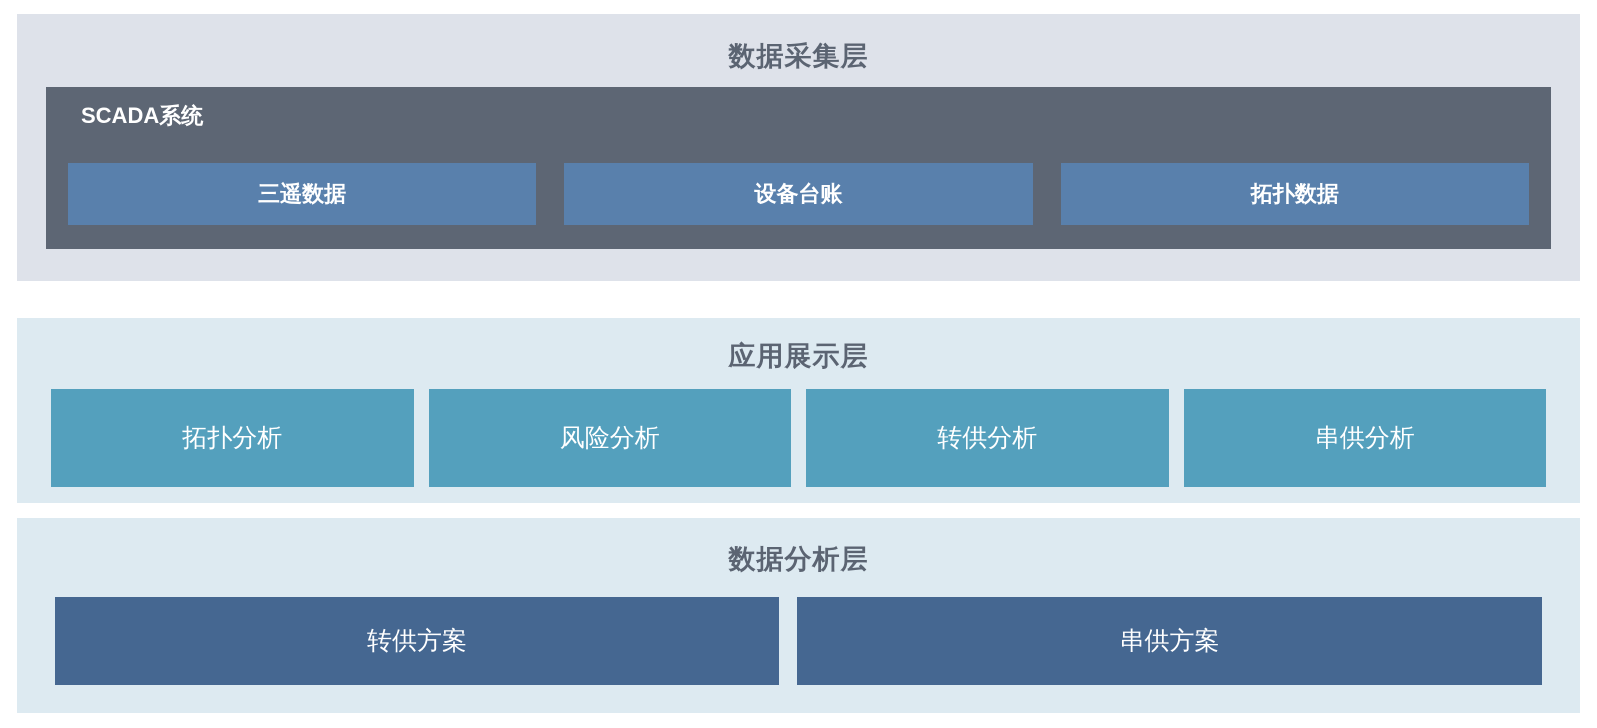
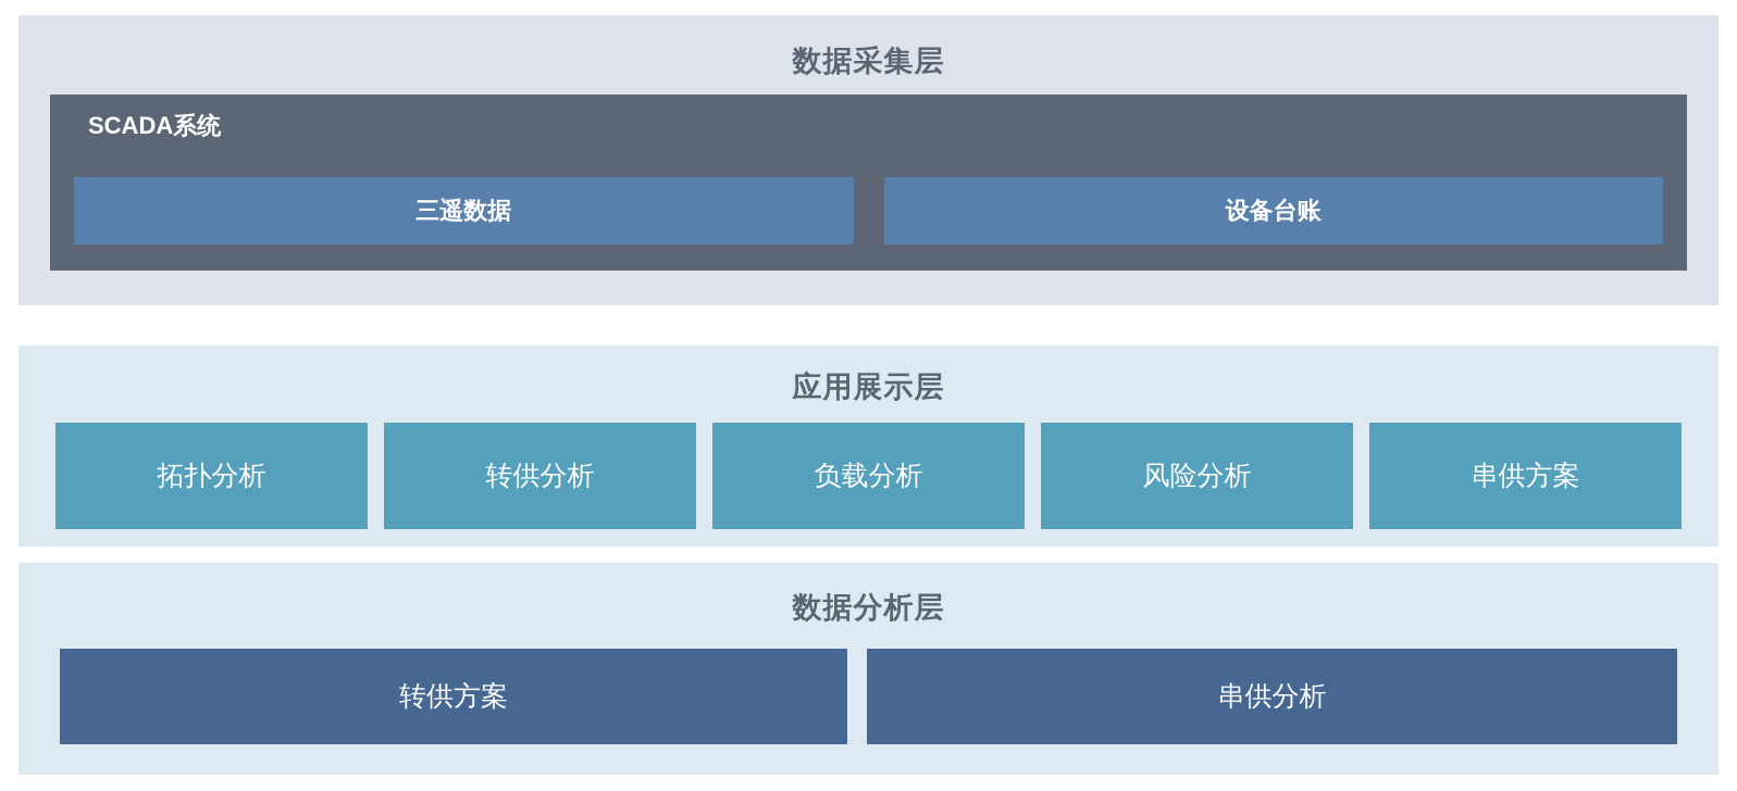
  数据采集层
  SCADA系统
  三遥数据
  设备台账
- 拓扑数据
  应用展示层
  拓扑分析
- 风险分析
+ 转供分析
+ 负载分析
- 转供分析
+ 风险分析
- 串供分析
+ 串供方案
  数据分析层
  转供方案
- 串供方案
+ 串供分析
